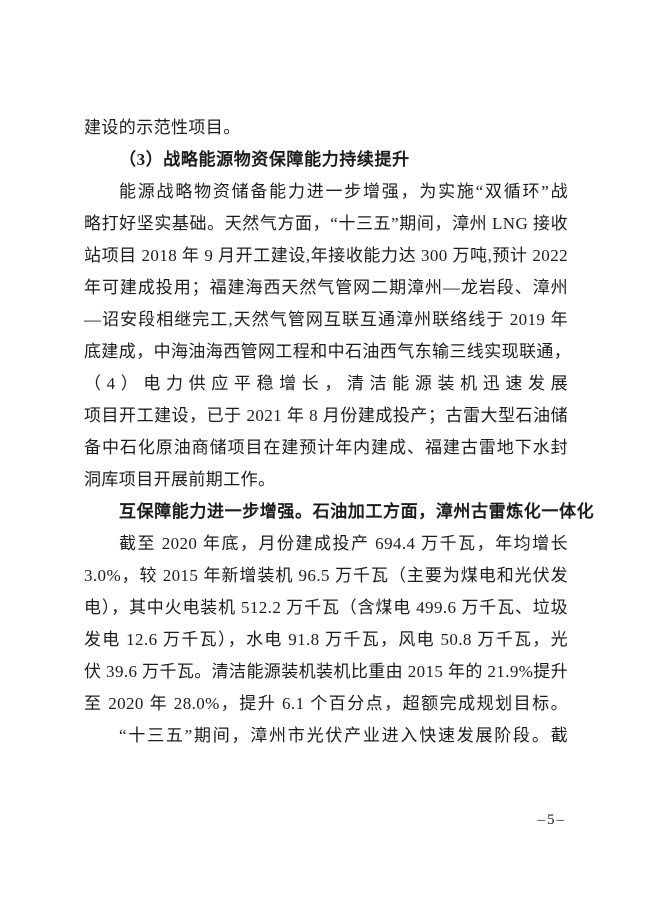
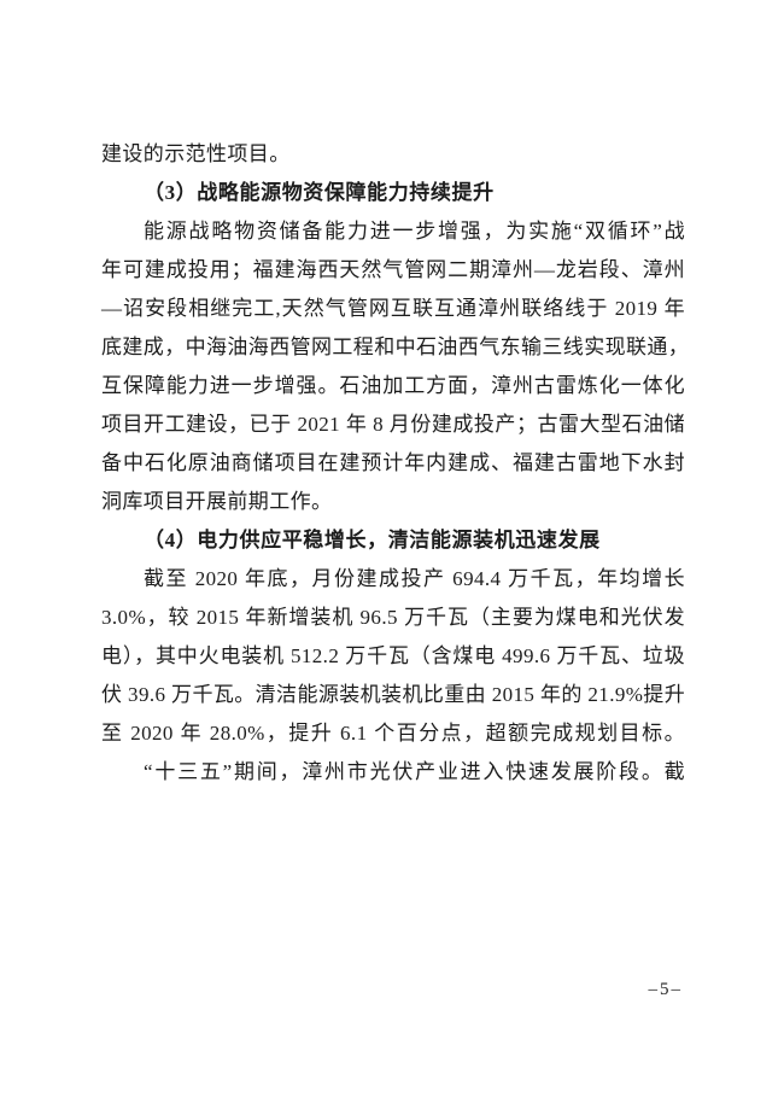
  建设的示范性项目。
  （3）战略能源物资保障能力持续提升
  能源战略物资储备能力进一步增强，为实施“双循环”战
- 略打好坚实基础。天然气方面，“十三五”期间，漳州 LNG 接收
- 站项目 2018 年 9 月开工建设,年接收能力达 300 万吨,预计 2022
  年可建成投用；福建海西天然气管网二期漳州—龙岩段、漳州
  —诏安段相继完工,天然气管网互联互通漳州联络线于 2019 年
  底建成，中海油海西管网工程和中石油西气东输三线实现联通，
- （4）电力供应平稳增长，清洁能源装机迅速发展
+ 互保障能力进一步增强。石油加工方面，漳州古雷炼化一体化
  项目开工建设，已于 2021 年 8 月份建成投产；古雷大型石油储
  备中石化原油商储项目在建预计年内建成、福建古雷地下水封
  洞库项目开展前期工作。
- 互保障能力进一步增强。石油加工方面，漳州古雷炼化一体化
+ （4）电力供应平稳增长，清洁能源装机迅速发展
  截至 2020 年底，月份建成投产 694.4 万千瓦，年均增长
  3.0%，较 2015 年新增装机 96.5 万千瓦（主要为煤电和光伏发
  电），其中火电装机 512.2 万千瓦（含煤电 499.6 万千瓦、垃圾
- 发电 12.6 万千瓦），水电 91.8 万千瓦，风电 50.8 万千瓦，光
  伏 39.6 万千瓦。清洁能源装机装机比重由 2015 年的 21.9%提升
  至 2020 年 28.0%，提升 6.1 个百分点，超额完成规划目标。
  “十三五”期间，漳州市光伏产业进入快速发展阶段。截
  –5–
